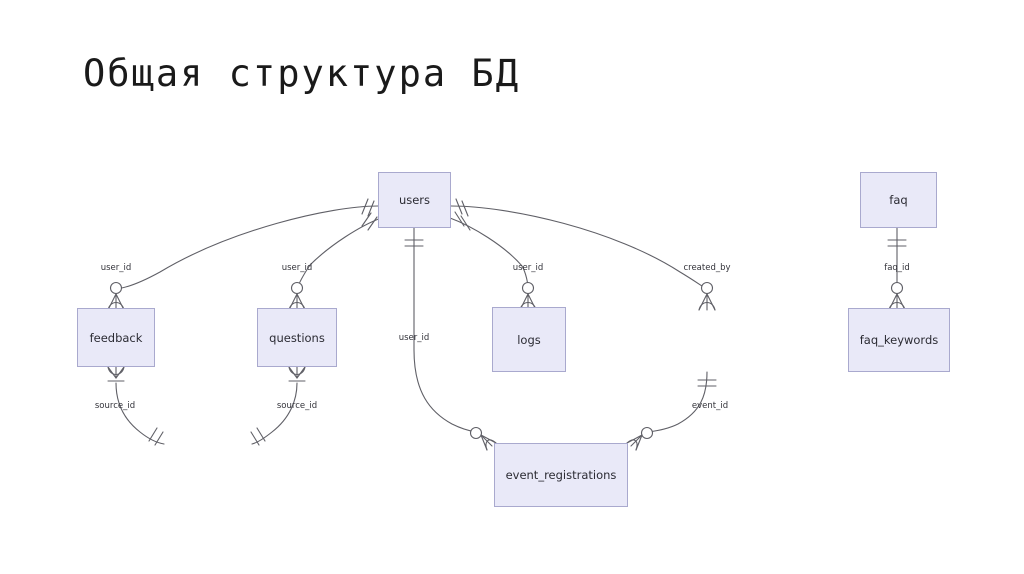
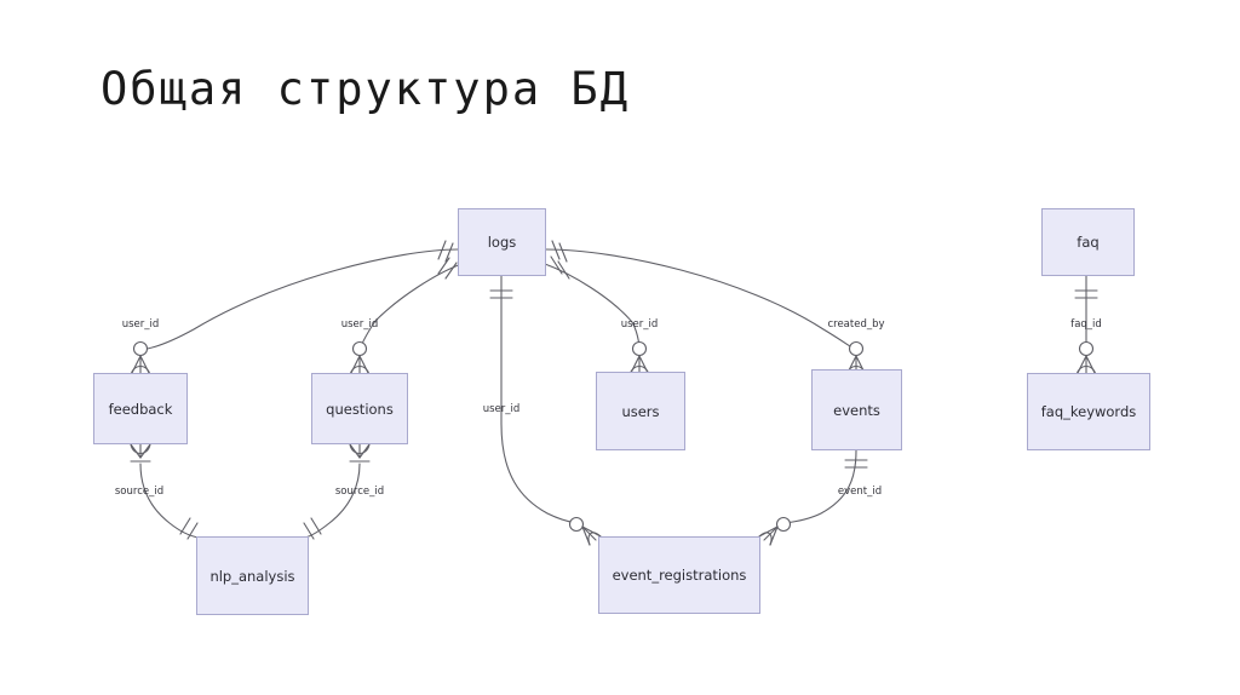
  Общая структура БД
- users
+ logs
  faq
  feedback
  questions
- logs
+ users
+ events
  faq_keywords
+ nlp_analysis
  event_registrations
  user_id
  user_id
  user_id
  created_by
  user_id
  source_id
  source_id
  event_id
  faq_id
